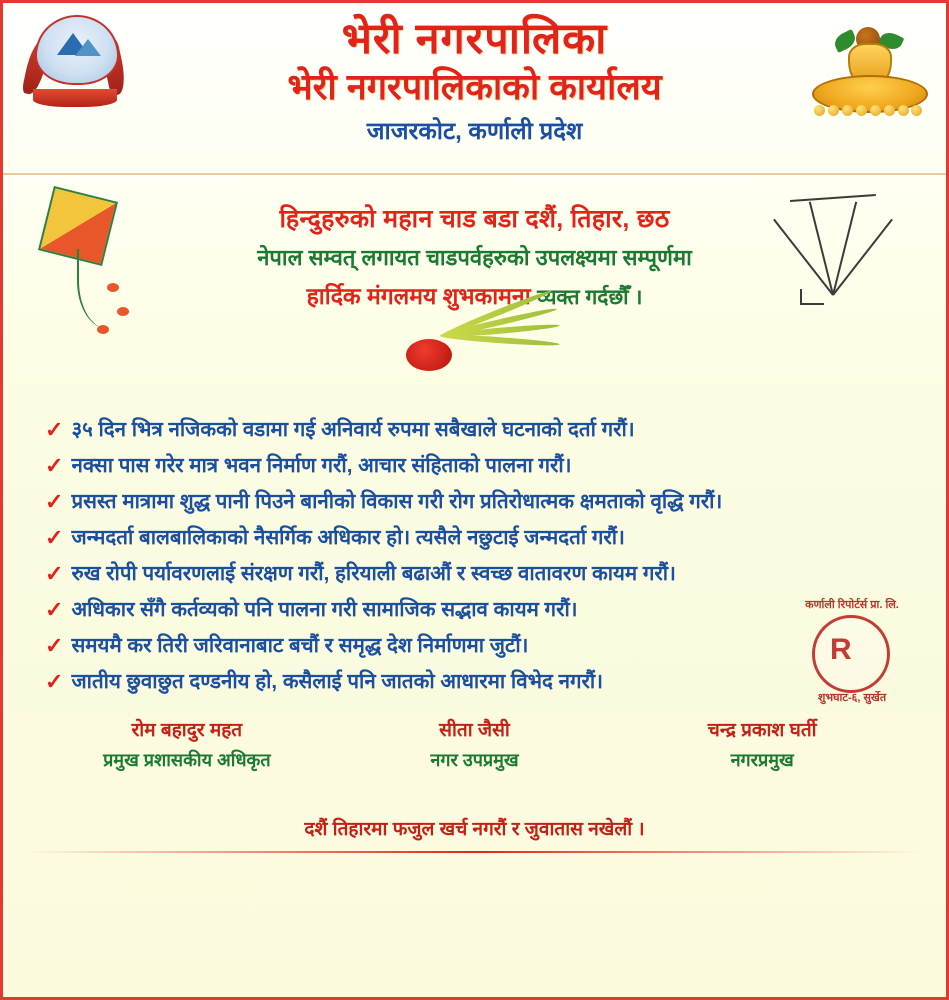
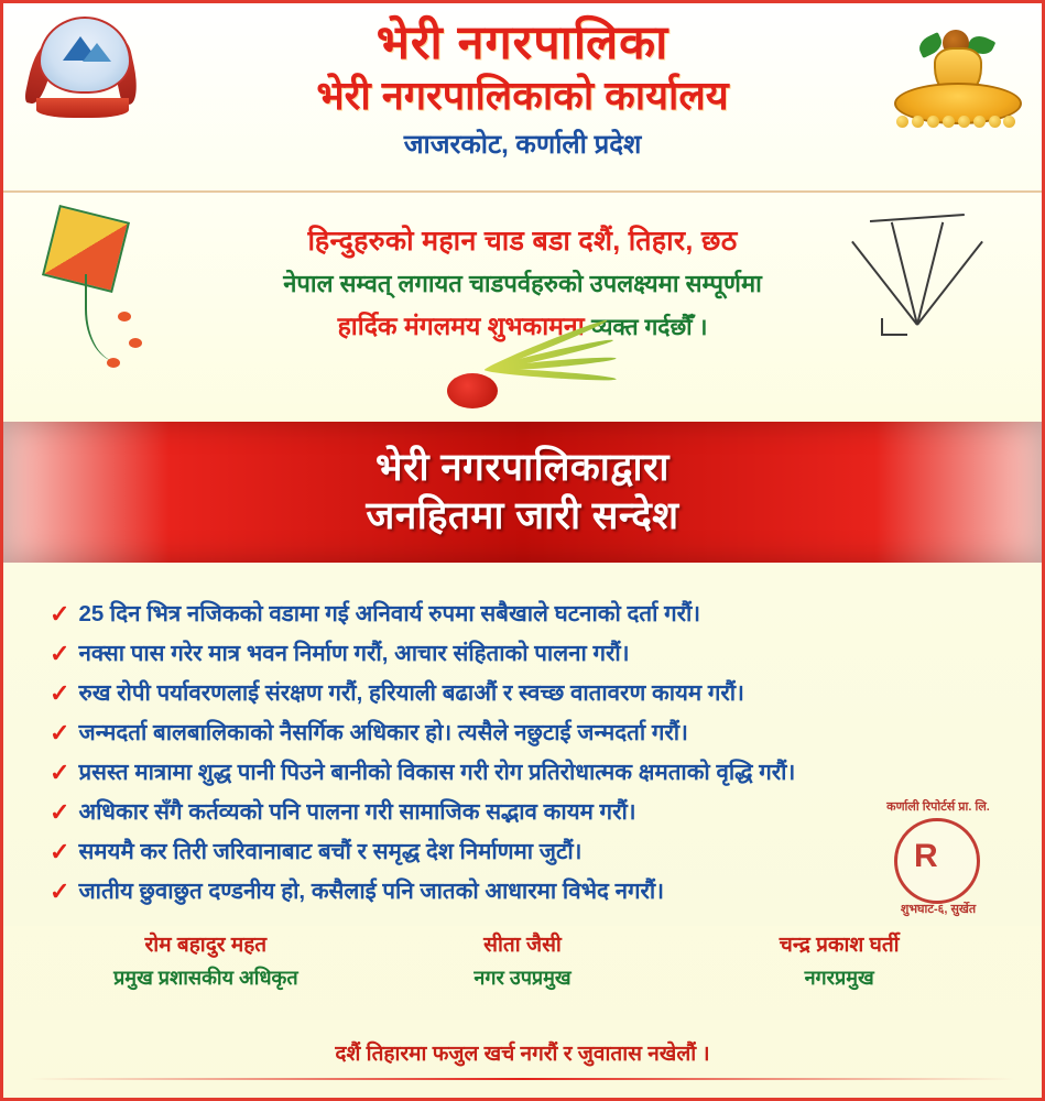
  भेरी नगरपालिका
  भेरी नगरपालिकाको कार्यालय
  जाजरकोट, कर्णाली प्रदेश
  हिन्दुहरुको महान चाड बडा दशैं, तिहार, छठ
  नेपाल सम्वत् लगायत चाडपर्वहरुको उपलक्ष्यमा सम्पूर्णमा
  हार्दिक मंगलमय शुभकामना व्यक्त गर्दछौँ ।
+ भेरी नगरपालिकाद्वारा
+ जनहितमा जारी सन्देश
  ✓
- ३५ दिन भित्र नजिकको वडामा गई अनिवार्य रुपमा सबैखाले घटनाको दर्ता गरौं।
+ 25 दिन भित्र नजिकको वडामा गई अनिवार्य रुपमा सबैखाले घटनाको दर्ता गरौं।
  ✓
  नक्सा पास गरेर मात्र भवन निर्माण गरौं, आचार संहिताको पालना गरौं।
  ✓
- प्रसस्त मात्रामा शुद्ध पानी पिउने बानीको विकास गरी रोग प्रतिरोधात्मक क्षमताको वृद्धि गरौं।
+ रुख रोपी पर्यावरणलाई संरक्षण गरौं, हरियाली बढाऔं र स्वच्छ वातावरण कायम गरौं।
  ✓
  जन्मदर्ता बालबालिकाको नैसर्गिक अधिकार हो। त्यसैले नछुटाई जन्मदर्ता गरौं।
  ✓
- रुख रोपी पर्यावरणलाई संरक्षण गरौं, हरियाली बढाऔं र स्वच्छ वातावरण कायम गरौं।
+ प्रसस्त मात्रामा शुद्ध पानी पिउने बानीको विकास गरी रोग प्रतिरोधात्मक क्षमताको वृद्धि गरौं।
  ✓
  अधिकार सँगै कर्तव्यको पनि पालना गरी सामाजिक सद्भाव कायम गरौं।
  ✓
  समयमै कर तिरी जरिवानाबाट बचौं र समृद्ध देश निर्माणमा जुटौं।
  ✓
  जातीय छुवाछुत दण्डनीय हो, कसैलाई पनि जातको आधारमा विभेद नगरौं।
  कर्णाली रिपोर्टर्स प्रा. लि.
  R
  शुभघाट-६, सुर्खेत
  रोम बहादुर महत
  प्रमुख प्रशासकीय अधिकृत
  सीता जैसी
  नगर उपप्रमुख
  चन्द्र प्रकाश घर्ती
  नगरप्रमुख
  दशैं तिहारमा फजुल खर्च नगरौं र जुवातास नखेलौं ।
